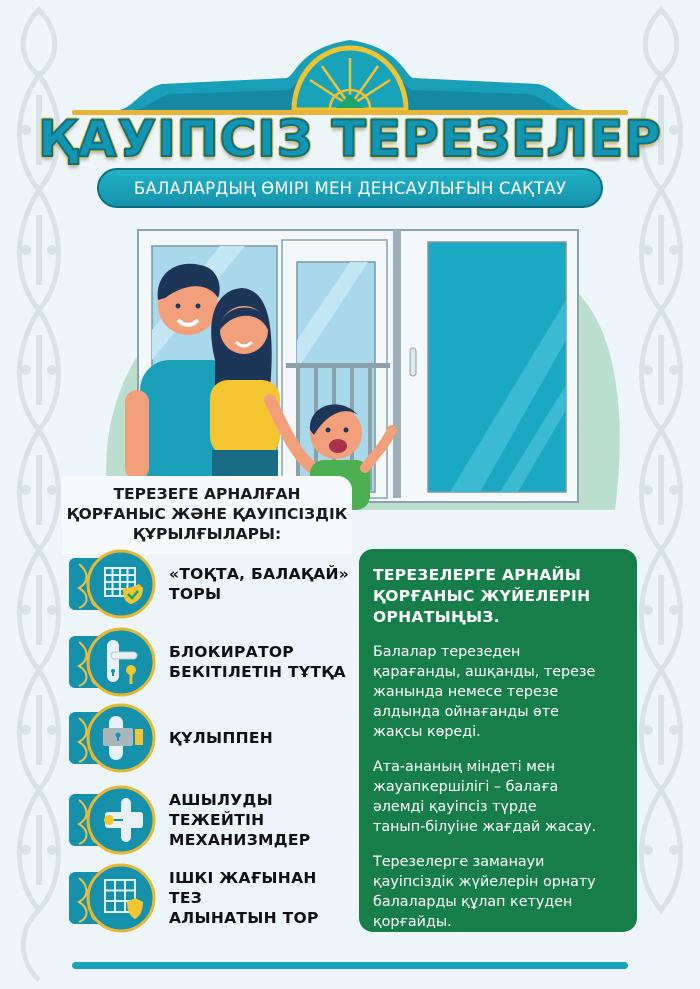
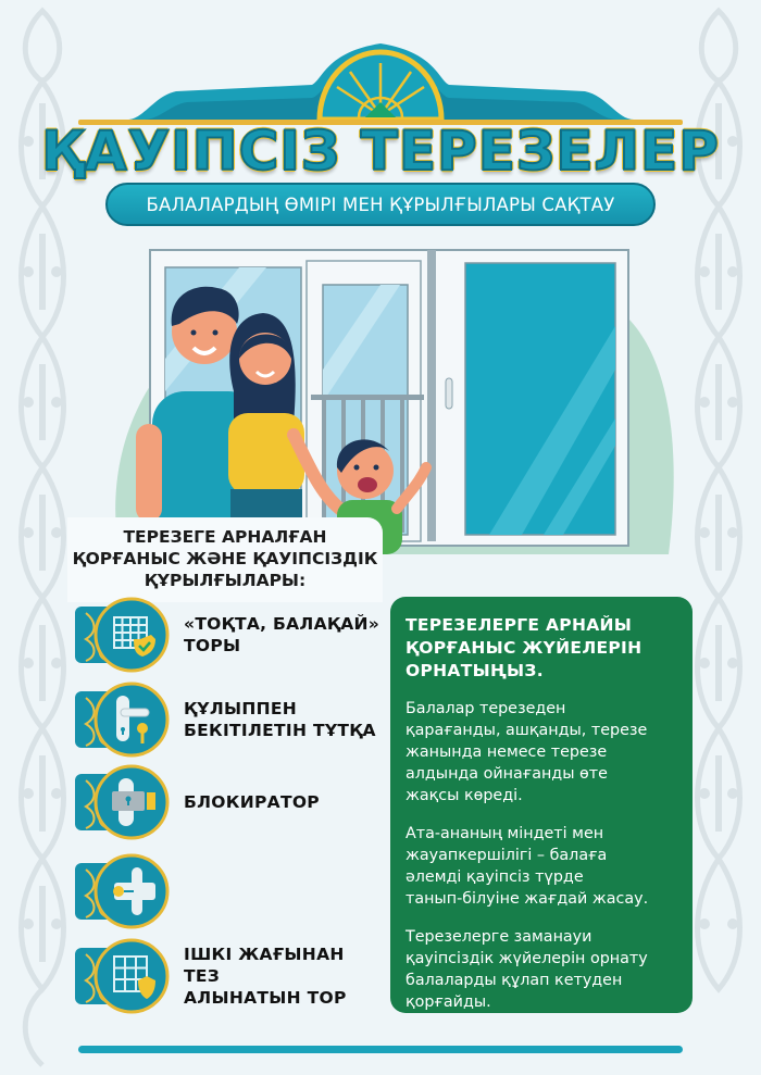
  ҚАУІПСІЗ ТЕРЕЗЕЛЕР
- БАЛАЛАРДЫҢ ӨМІРІ МЕН ДЕНСАУЛЫҒЫН САҚТАУ
+ БАЛАЛАРДЫҢ ӨМІРІ МЕН ҚҰРЫЛҒЫЛАРЫ САҚТАУ
  ТЕРЕЗЕГЕ АРНАЛҒАН
  ҚОРҒАНЫС ЖӘНЕ ҚАУІПСІЗДІК
  ҚҰРЫЛҒЫЛАРЫ:
  «ТОҚТА, БАЛАҚАЙ»
  ТОРЫ
- БЛОКИРАТОР
+ ҚҰЛЫППЕН
  БЕКІТІЛЕТІН ТҰТҚА
- ҚҰЛЫППЕН
+ БЛОКИРАТОР
- АШЫЛУДЫ
- ТЕЖЕЙТІН
- МЕХАНИЗМДЕР
  ІШКІ ЖАҒЫНАН ТЕЗ
  АЛЫНАТЫН ТОР
  ТЕРЕЗЕЛЕРГЕ АРНАЙЫ
  ҚОРҒАНЫС ЖҮЙЕЛЕРІН
  ОРНАТЫҢЫЗ.
  Балалар терезеден
  қарағанды, ашқанды, терезе
  жанында немесе терезе
  алдында ойнағанды өте
  жақсы көреді.
  Ата-ананың міндеті мен
  жауапкершілігі – балаға
  әлемді қауіпсіз түрде
  танып-білуіне жағдай жасау.
  Терезелерге заманауи
  қауіпсіздік жүйелерін орнату
  балаларды құлап кетуден
  қорғайды.
